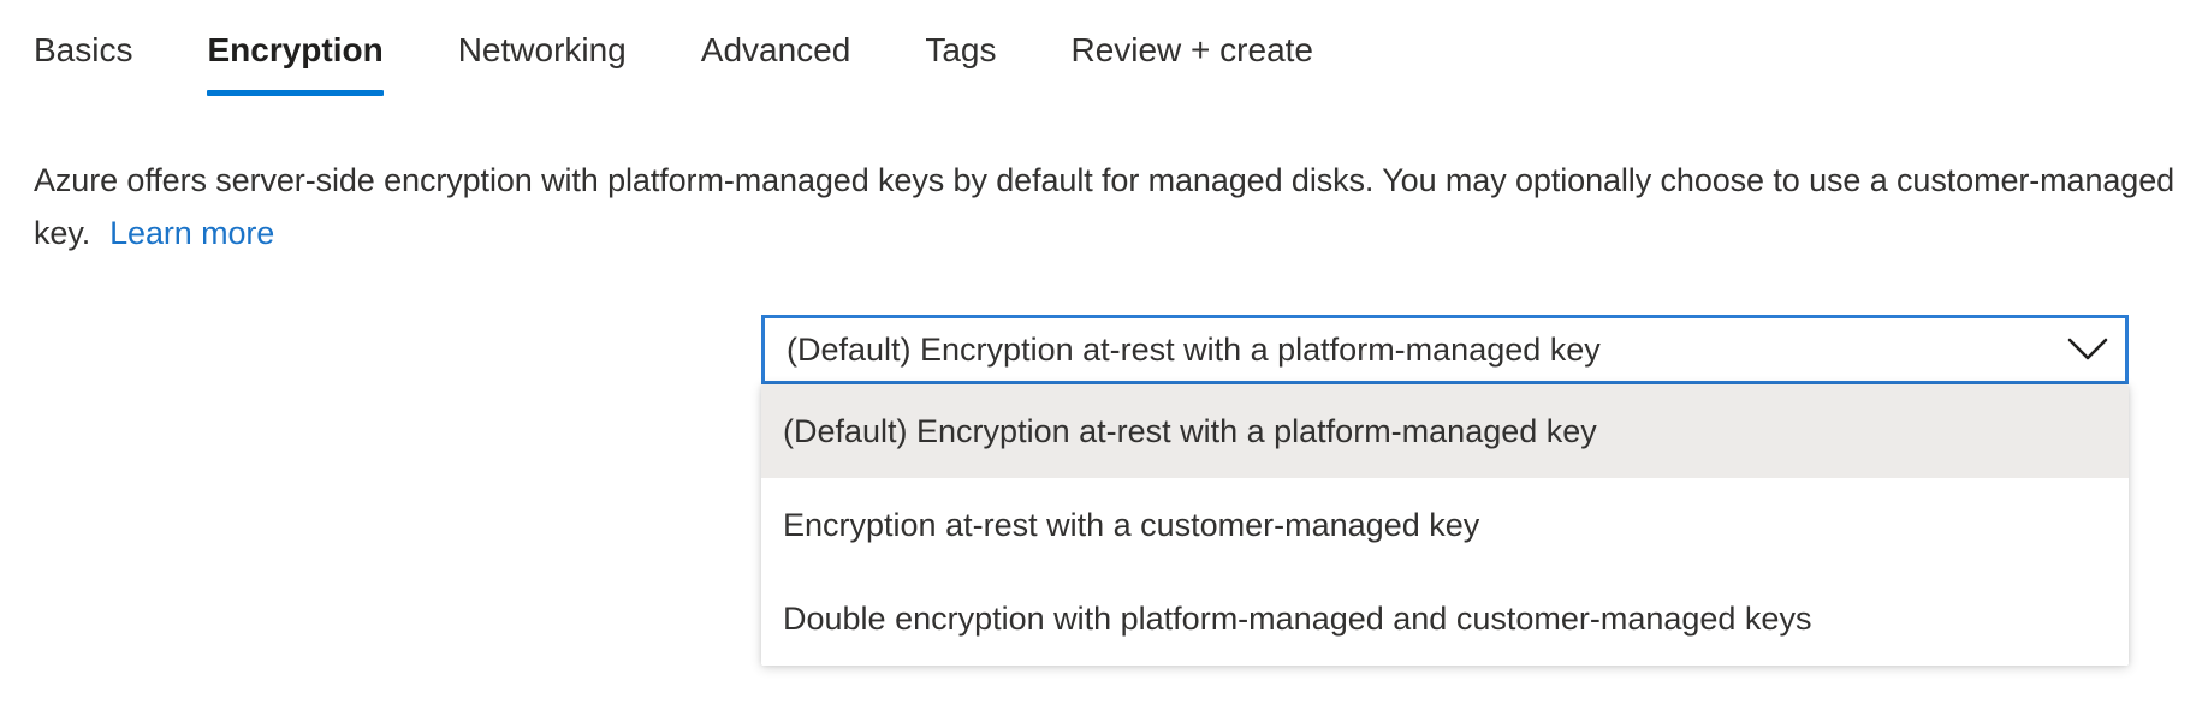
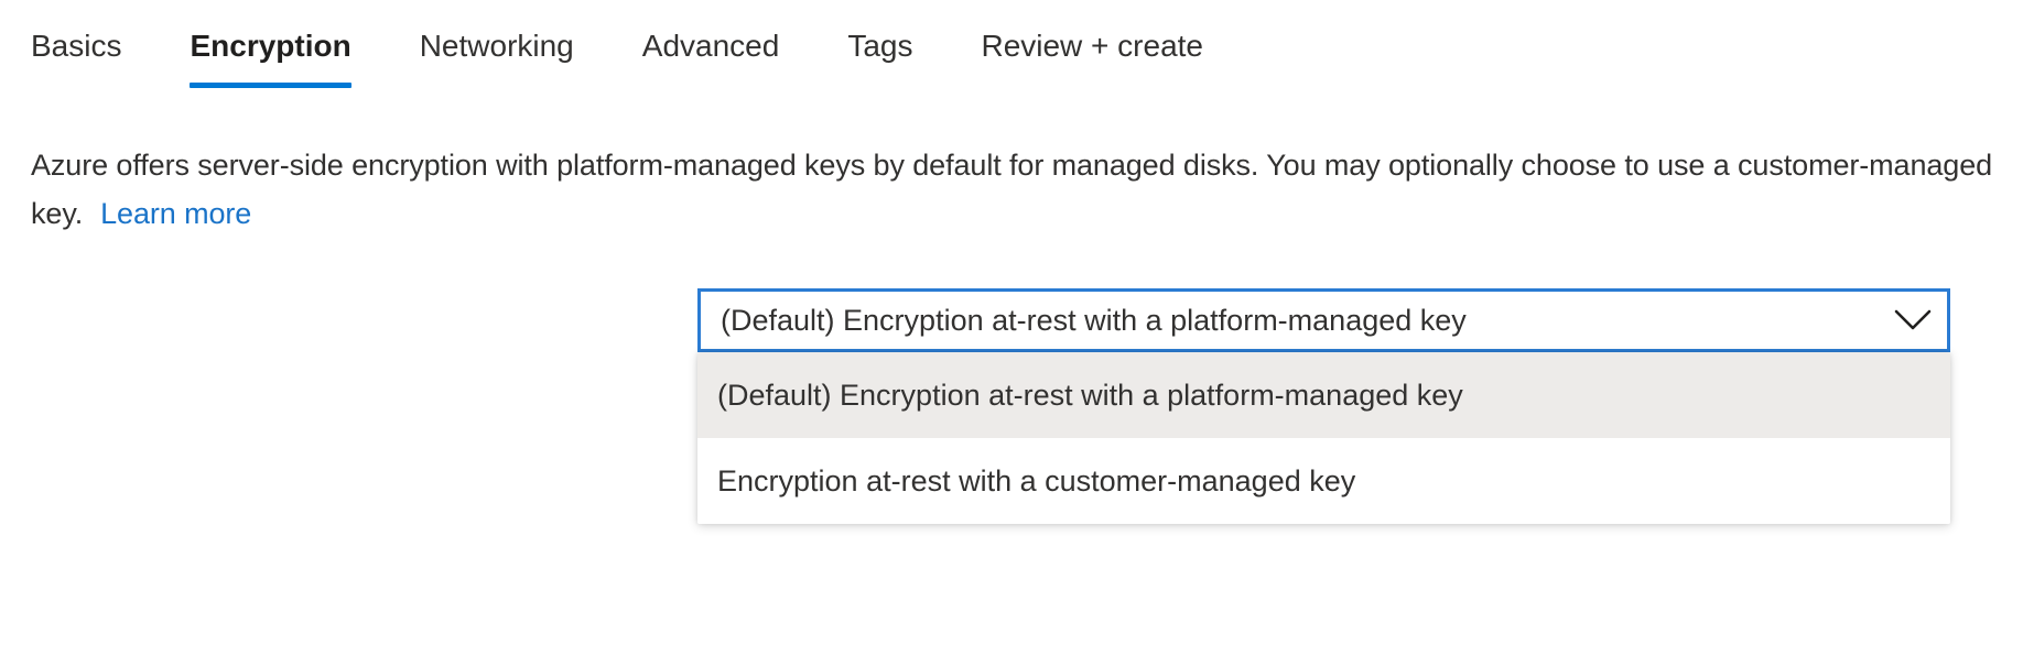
  Basics
  Encryption
  Networking
  Advanced
  Tags
  Review + create
  Azure offers server-side encryption with platform-managed keys by default for managed disks. You may optionally choose to use a customer-managed key. Learn more
  (Default) Encryption at-rest with a platform-managed key
  (Default) Encryption at-rest with a platform-managed key
  Encryption at-rest with a customer-managed key
- Double encryption with platform-managed and customer-managed keys
